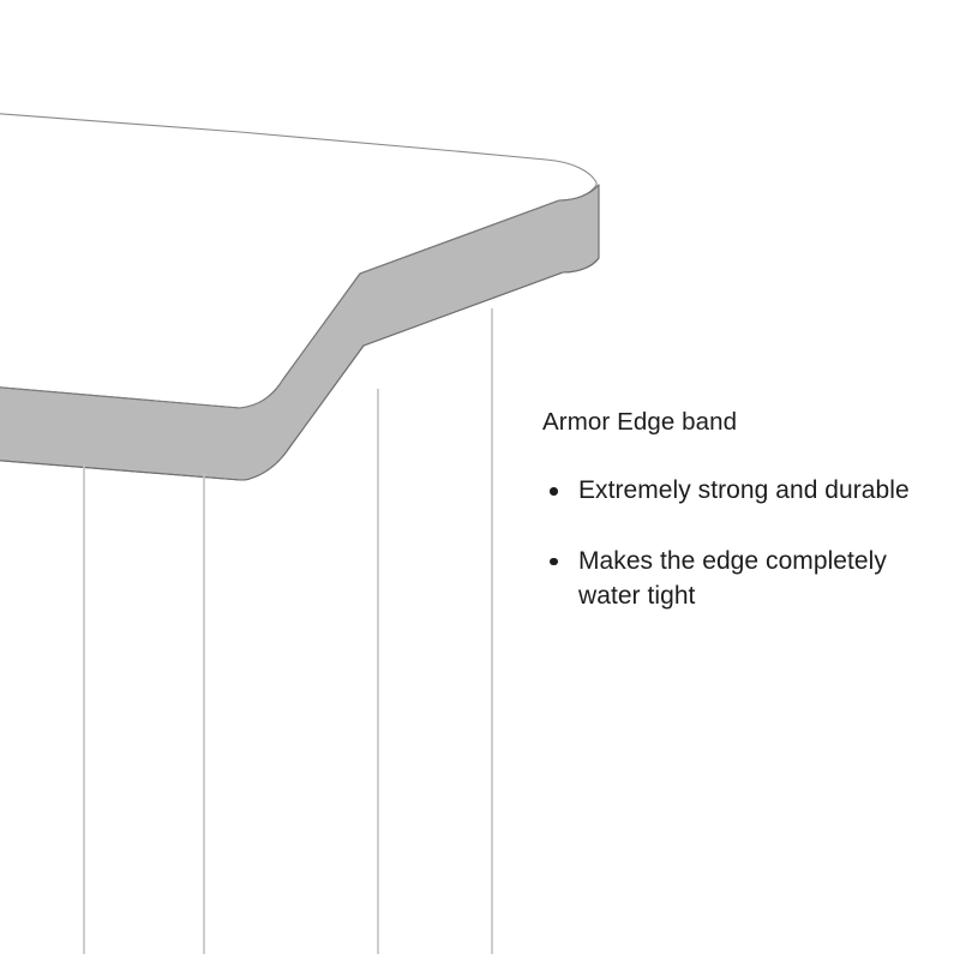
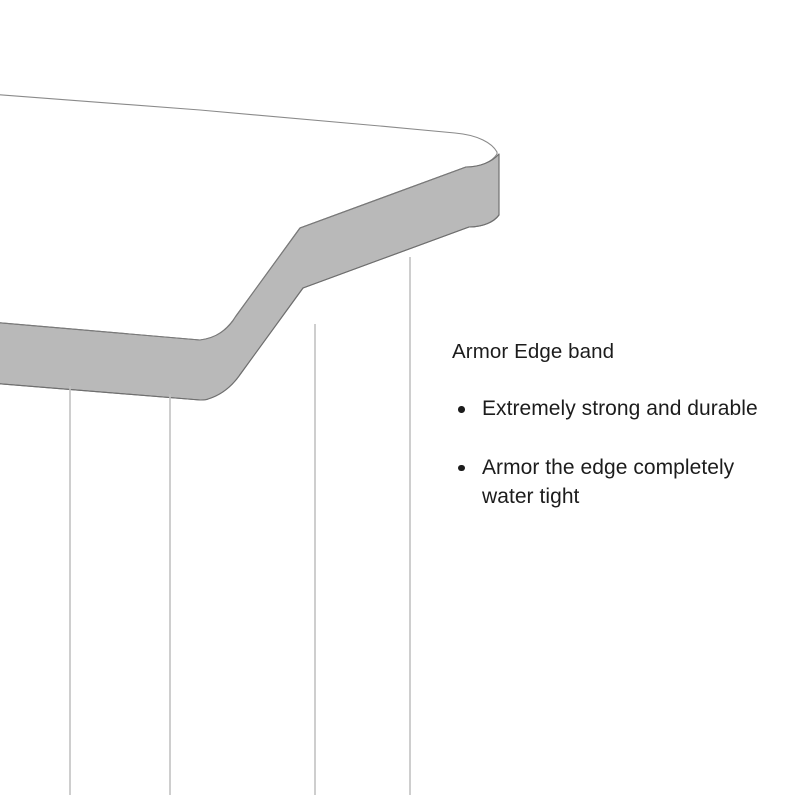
  Armor Edge band
  Extremely strong and durable
- Makes the edge completely water tight
+ Armor the edge completely water tight
